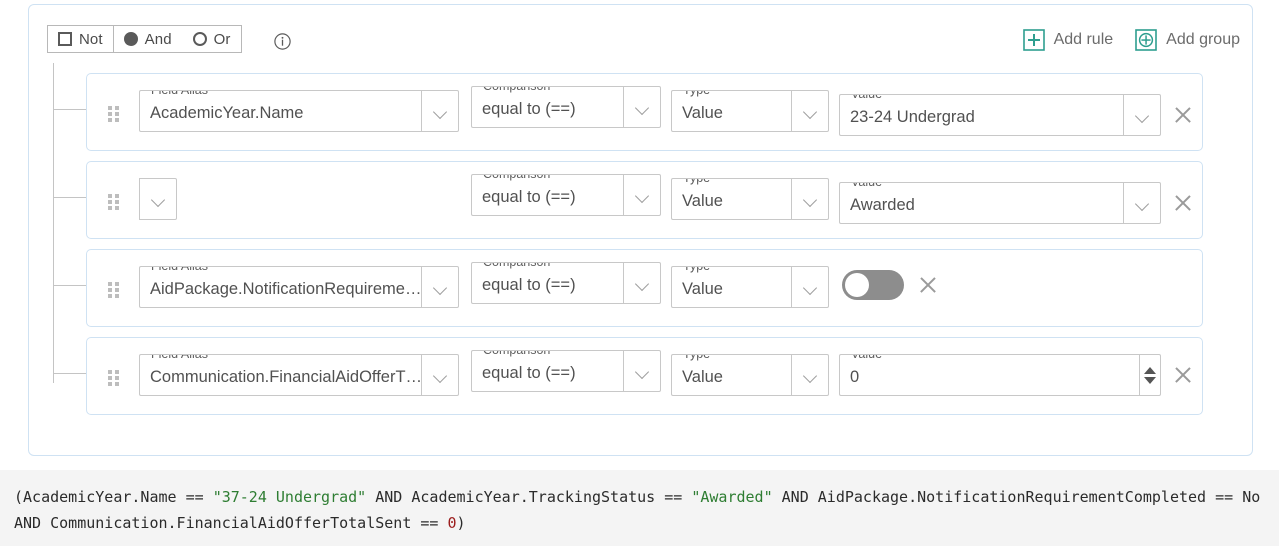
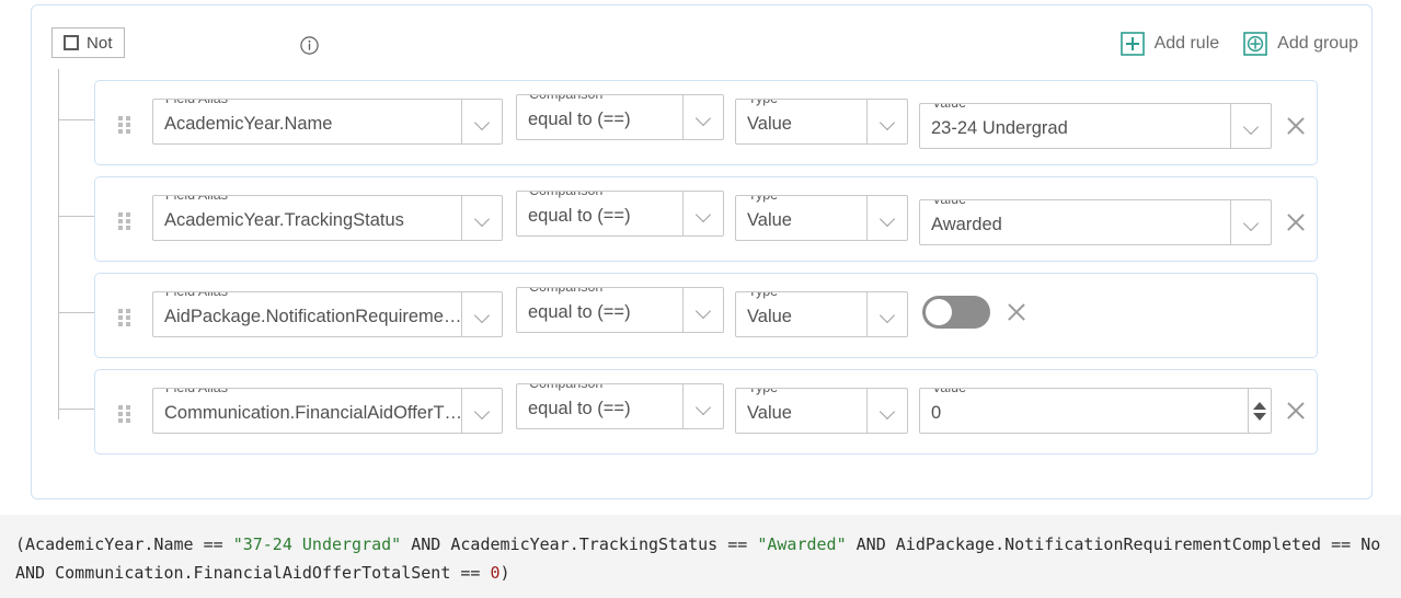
  Not
- And
- Or
  Add rule
  Add group
  AcademicYear.Name
  equal to (==)
  Value
  23-24 Undergrad
+ AcademicYear.TrackingStatus
  equal to (==)
  Value
  Awarded
  AidPackage.NotificationRequireme…
  equal to (==)
  Value
  Communication.FinancialAidOfferT…
  equal to (==)
  Value
  0
  (AcademicYear.Name == "37-24 Undergrad" AND AcademicYear.TrackingStatus == "Awarded" AND AidPackage.NotificationRequirementCompleted == No AND Communication.FinancialAidOfferTotalSent == 0)
